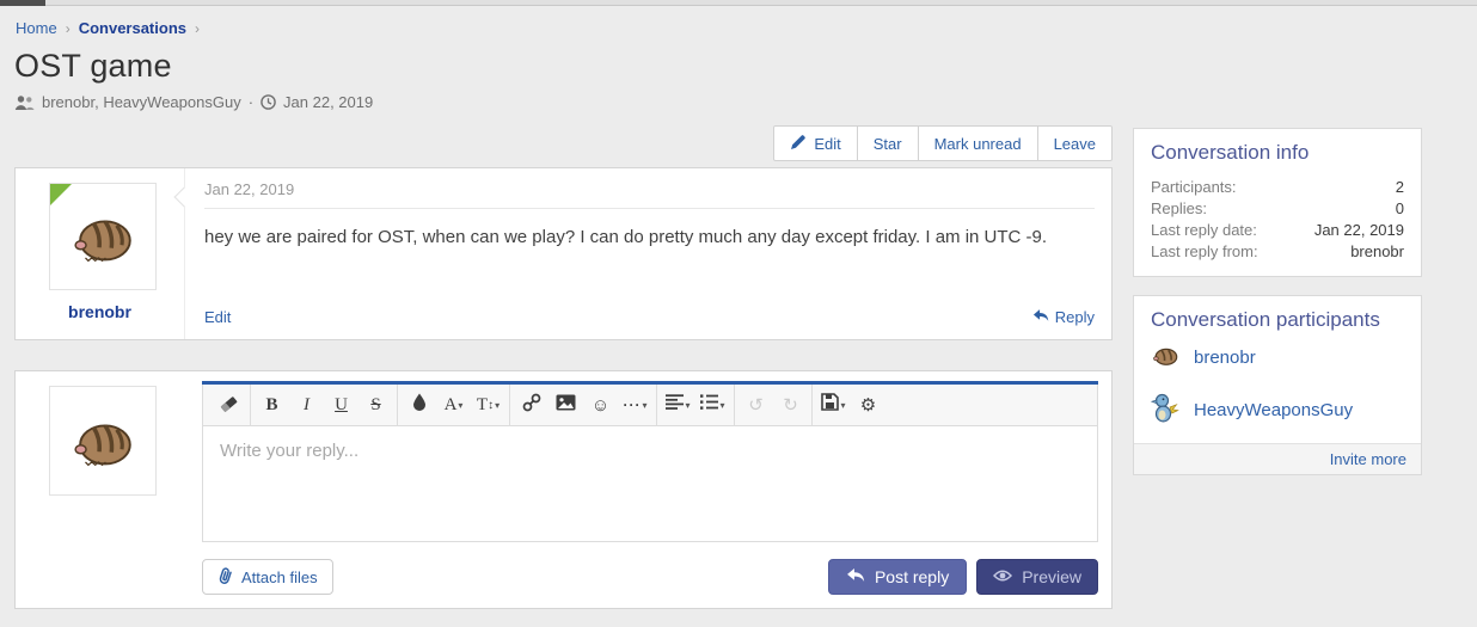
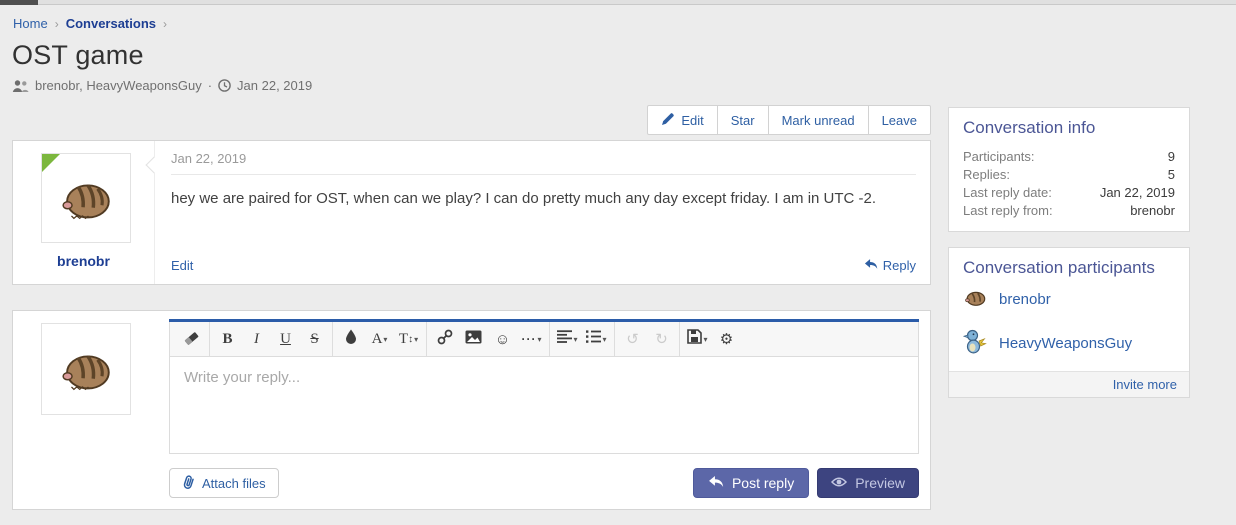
  Home
  ›
  Conversations
  ›
  OST game
  brenobr, HeavyWeaponsGuy
  ·
  Jan 22, 2019
  Edit
  Star
  Mark unread
  Leave
  brenobr
  Jan 22, 2019
- hey we are paired for OST, when can we play? I can do pretty much any day except friday. I am in UTC -9.
+ hey we are paired for OST, when can we play? I can do pretty much any day except friday. I am in UTC -2.
  Edit
  Reply
  B
  I
  U
  S
  A
  ▾
  T
  ↕
  ▾
  ☺
  ···
  ▾
  ▾
  ▾
  ↺
  ↻
  ▾
  ⚙
  Write your reply...
  Attach files
  Post reply
  Preview
  Conversation info
  Participants:
- 2
+ 9
  Replies:
- 0
+ 5
  Last reply date:
  Jan 22, 2019
  Last reply from:
  brenobr
  Conversation participants
  brenobr
  HeavyWeaponsGuy
  Invite more
